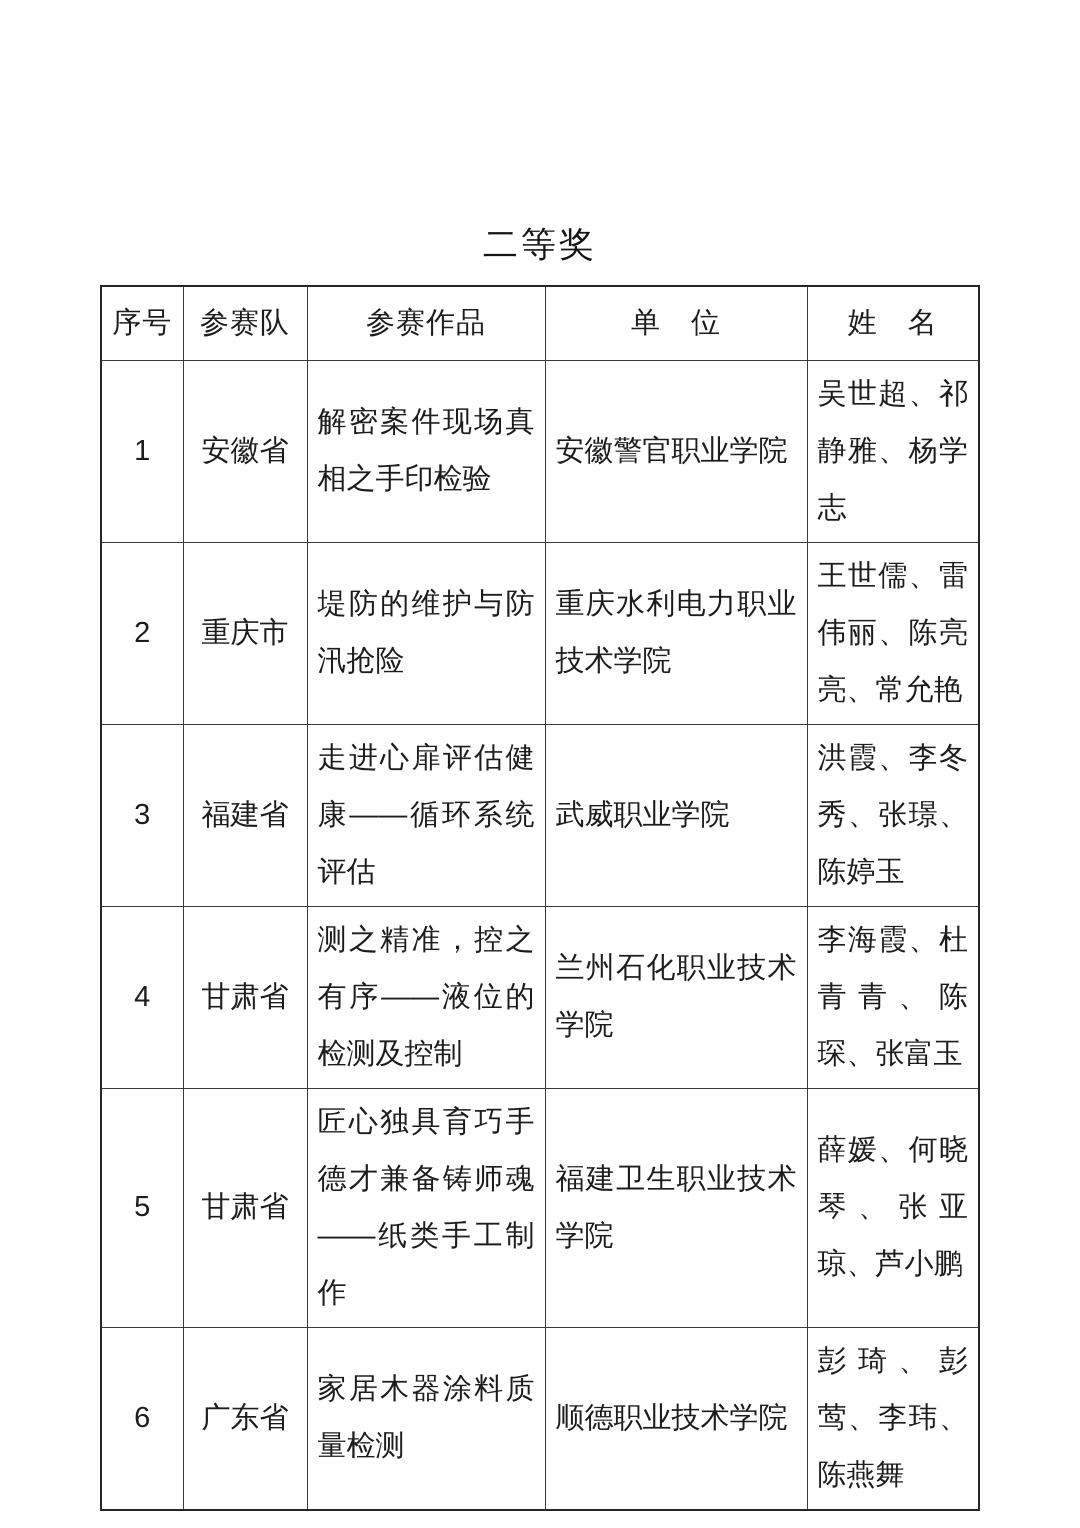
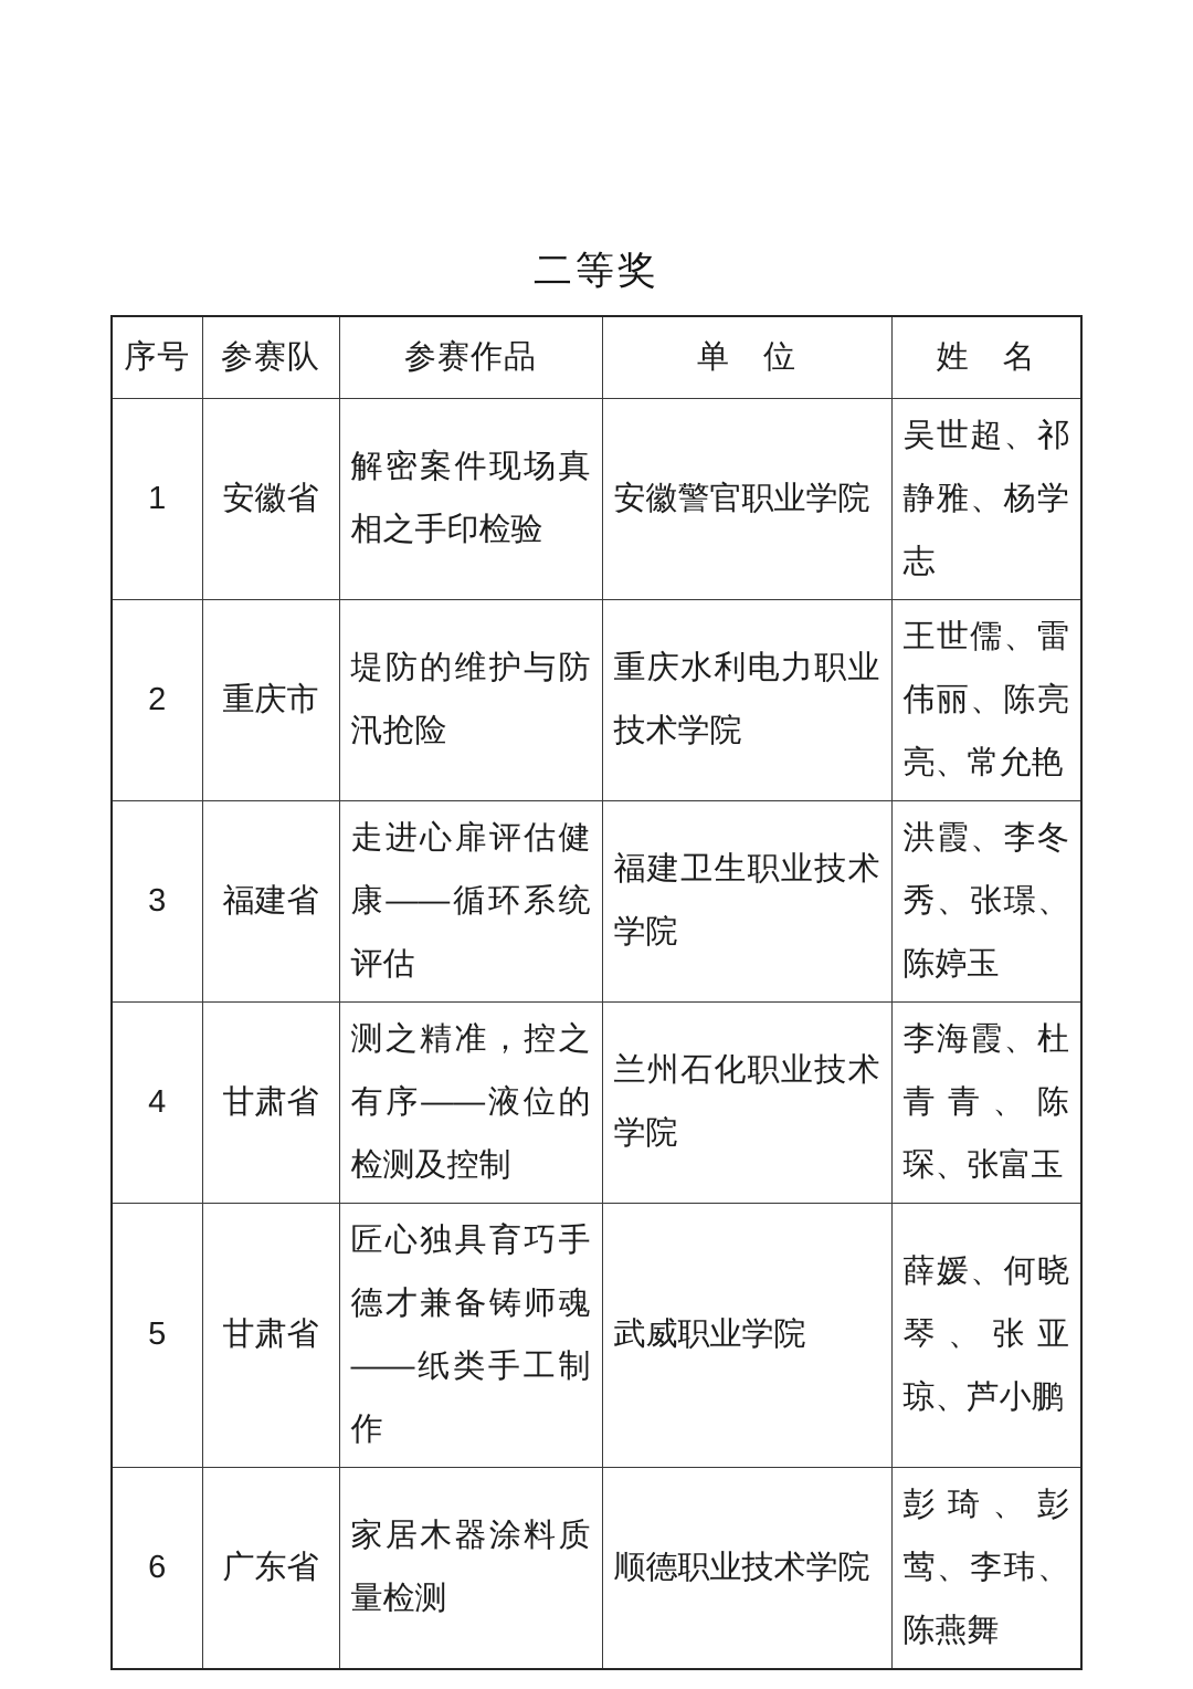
  二等奖
  序号	参赛队	参赛作品	单 位	姓 名
  1	安徽省	解密案件现场真相之手印检验	安徽警官职业学院	吴世超、祁静雅、杨学志
  2	重庆市	堤防的维护与防汛抢险	重庆水利电力职业技术学院	王世儒、雷伟丽、陈亮亮、常允艳
- 3	福建省	走进心扉评估健康——循环系统评估	武威职业学院	洪霞、李冬秀、张璟、陈婷玉
+ 3	福建省	走进心扉评估健康——循环系统评估	福建卫生职业技术学院	洪霞、李冬秀、张璟、陈婷玉
  4	甘肃省	测之精准，控之有序——液位的检测及控制	兰州石化职业技术学院	李海霞、杜青青、陈琛、张富玉
- 5	甘肃省	匠心独具育巧手德才兼备铸师魂——纸类手工制作	福建卫生职业技术学院	薛媛、何晓琴、张亚琼、芦小鹏
+ 5	甘肃省	匠心独具育巧手德才兼备铸师魂——纸类手工制作	武威职业学院	薛媛、何晓琴、张亚琼、芦小鹏
  6	广东省	家居木器涂料质量检测	顺德职业技术学院	彭琦、彭莺、李玮、陈燕舞
